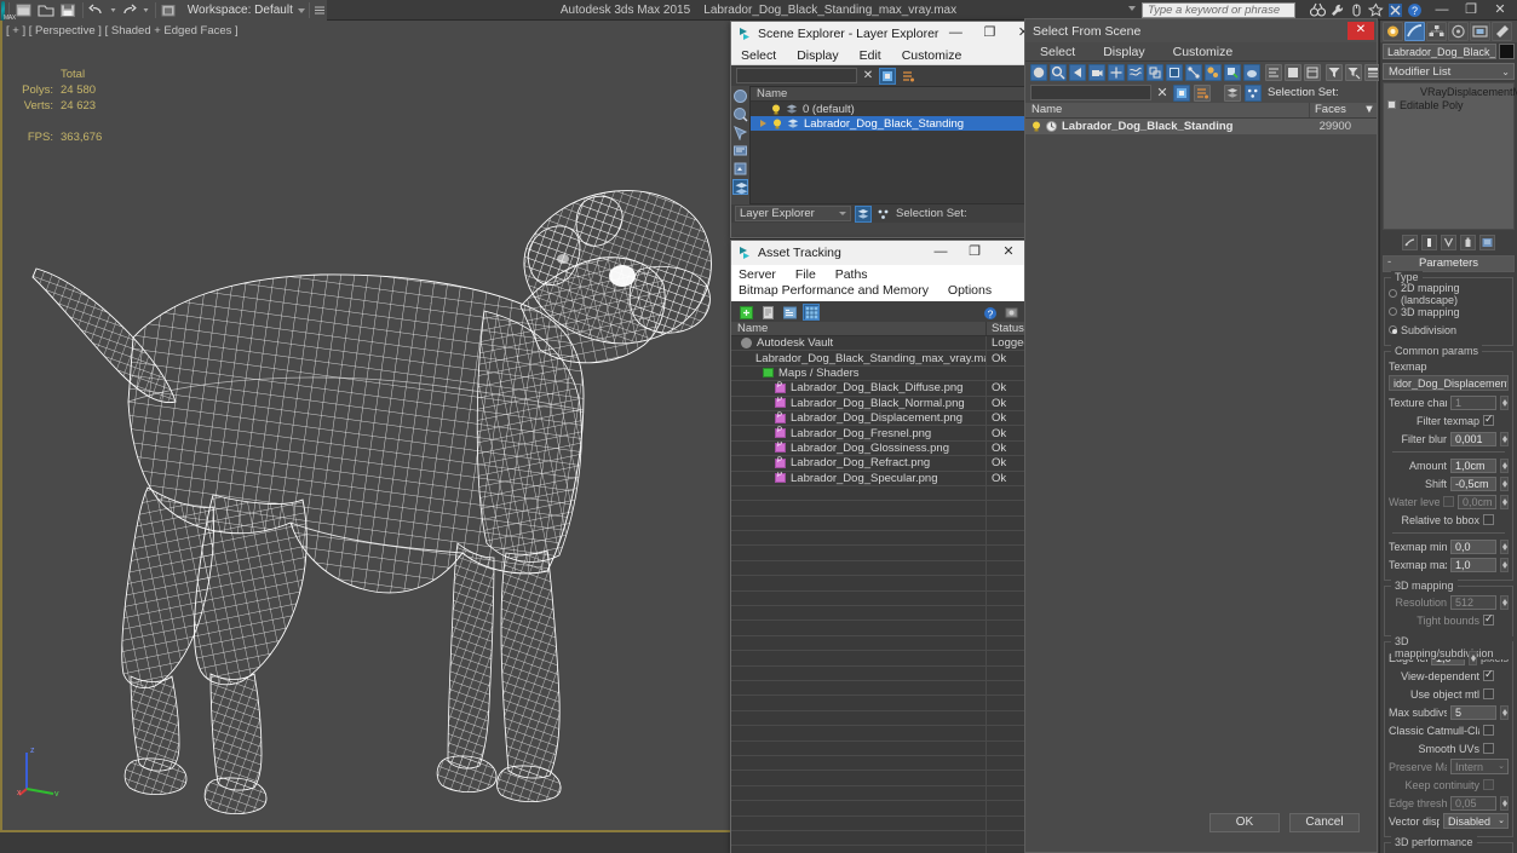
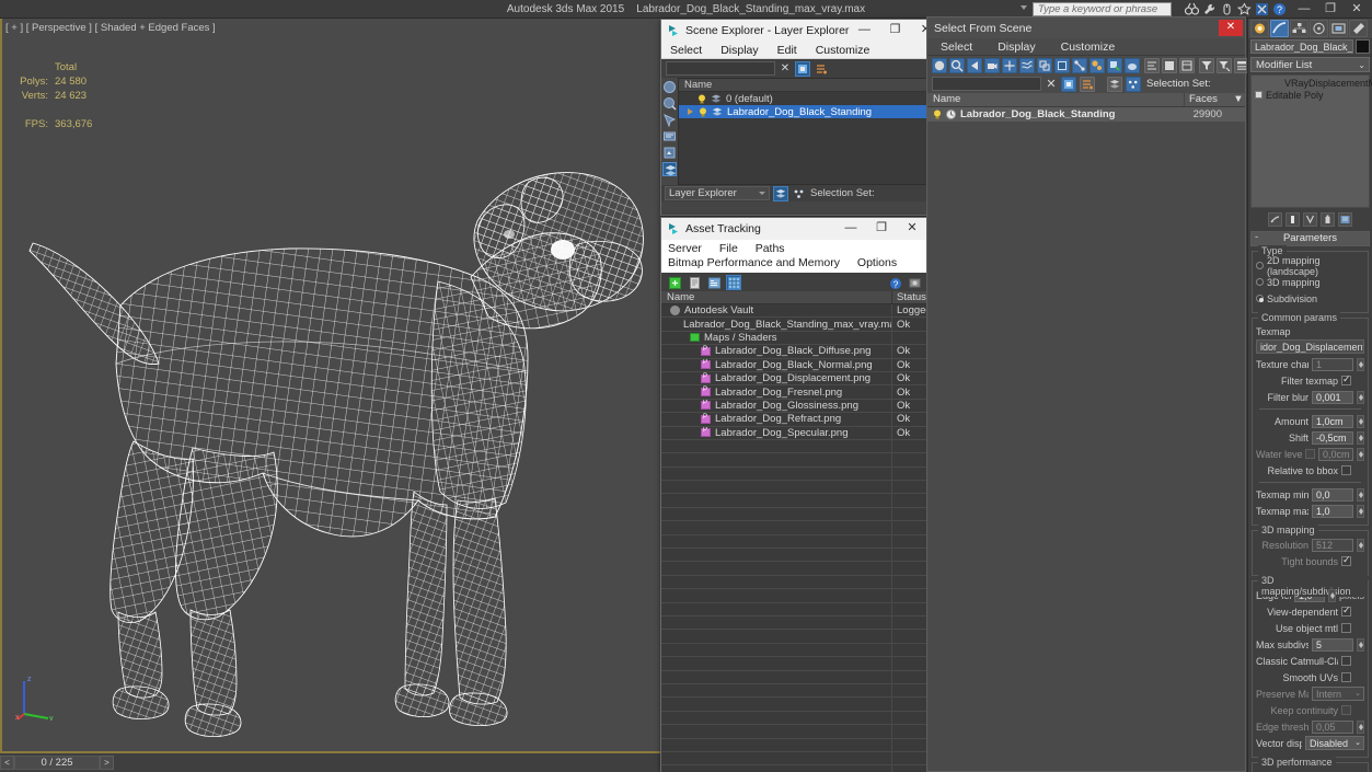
  Autodesk 3ds Max 2015 Labrador_Dog_Black_Standing_max_vray.max
  Type a keyword or phrase
  ?
  —
  ❐
  ✕
- Workspace: Default
  [ + ] [ Perspective ] [ Shaded + Edged Faces ]
  Total
  Polys:
  24 580
  Verts:
  24 623
  FPS:
  363,676
+ <
+ 0 / 225
+ >
  Scene Explorer - Layer Explorer
  —
  ❐
  Select
  Display
  Edit
  Customize
  ✕
  Name
  0 (default)
  Labrador_Dog_Black_Standing
  Layer Explorer
  Selection Set:
  Asset Tracking
  —
  ❐
  ✕
  Server File Paths Bitmap Performance and Memory Options
  ?
  Name
  Status
  Autodesk Vault
  Logge
  Labrador_Dog_Black_Standing_max_vray.m
  Ok
  Maps / Shaders
  Labrador_Dog_Black_Diffuse.png
  Ok
  Labrador_Dog_Black_Normal.png
  Ok
  Labrador_Dog_Displacement.png
  Ok
  Labrador_Dog_Fresnel.png
  Ok
  Labrador_Dog_Glossiness.png
  Ok
  Labrador_Dog_Refract.png
  Ok
  Labrador_Dog_Specular.png
  Ok
  Select From Scene
  ✕
  Select
  Display
  Customize
  ✕
  Selection Set:
  Name
  Faces
  ▼
  Labrador_Dog_Black_Standing
  29900
- OK
- Cancel
  Labrador_Dog_Black_
  Modifier List
  ⌄
  VRayDisplacement
  Editable Poly
  Parameters
  Type
  2D mapping (landscape)
  3D mapping
  Subdivision
  Common params
  Texmap
  idor_Dog_Displacement
  Texture cha
  1
  Filter texmap
  Filter blur
  0,001
  Amount
  1,0cm
  Shift
  -0,5cm
  Water leve
  0,0cm
  Relative to bbox
  Texmap min
  0,0
  Texmap ma
  1,0
  3D mapping
  Resolution
  512
  Tight bounds
  3D mapping/subdiion
  View-dependent
  Use object mtl
  Max subdivs
  5
  Classic Catmull-Cl
  Smooth UVs
  Intern
  Keep continuity
  Edge thresh
  0,05
  Vector dis
  Disabled
  3D performance
